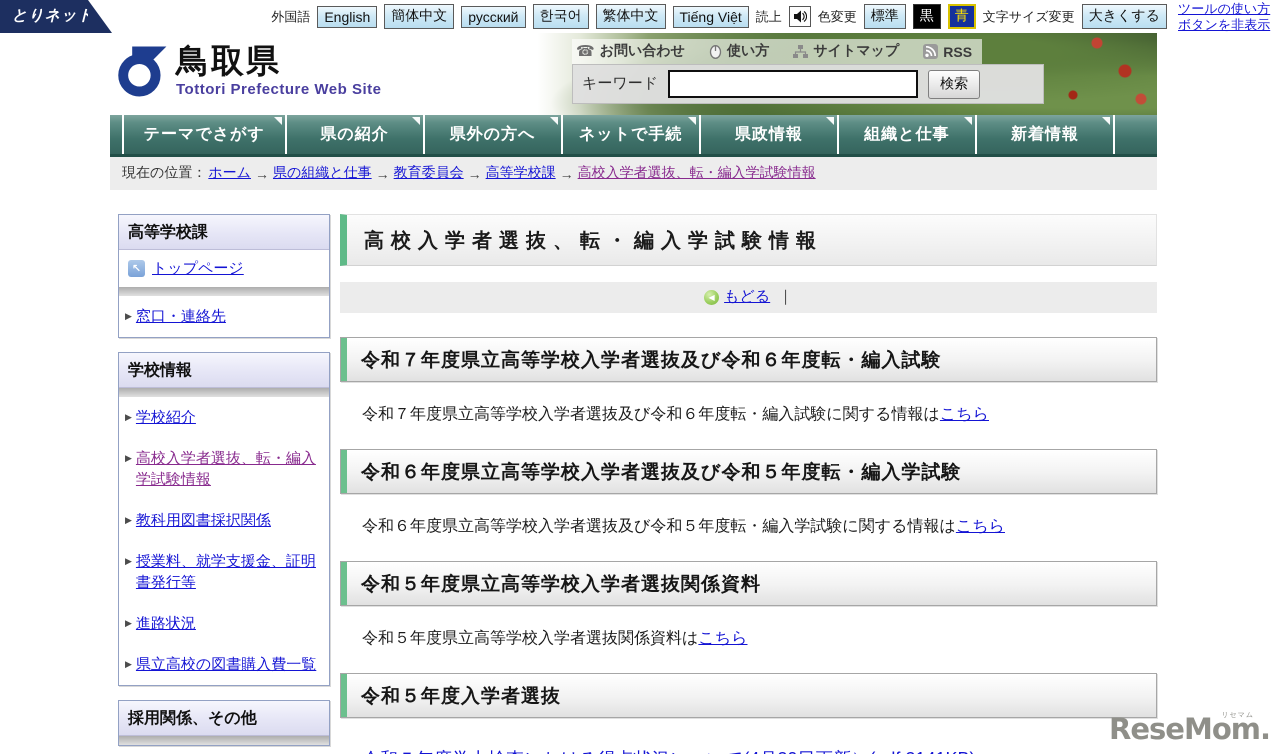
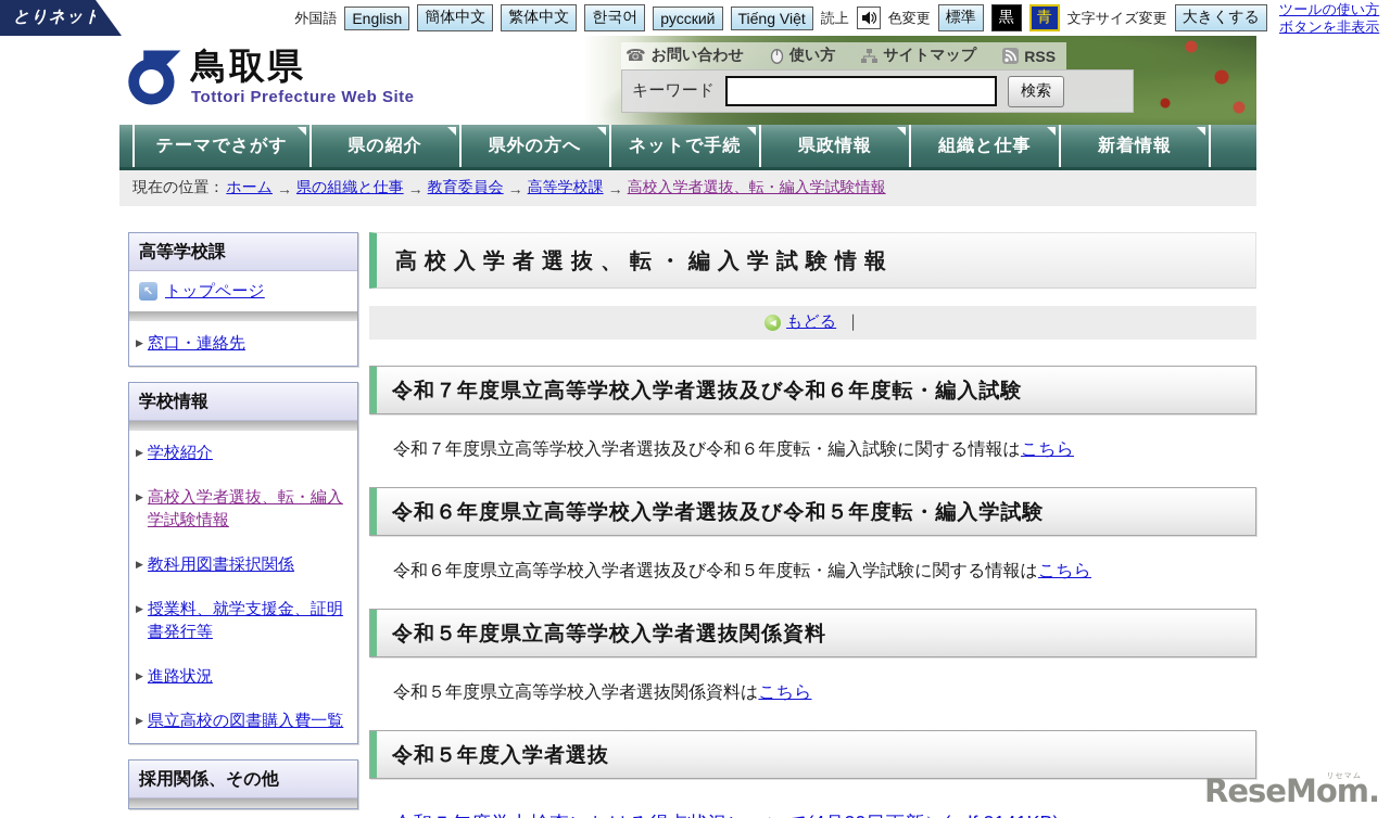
  とりネット
  外国語
  English
  簡体中文
- русский
+ 繁体中文
  한국어
- 繁体中文
+ русский
  Tiếng Việt
  読上
  色変更
  標準
  黒
  青
  文字サイズ変更
  大きくする
  ツールの使い方
  ボタンを非表示
  鳥取県
  Tottori Prefecture Web Site
  ☎
  お問い合わせ
  使い方
  サイトマップ
  RSS
  キーワード
  検索
  テーマでさがす
  県の紹介
  県外の方へ
  ネットで手続
  県政情報
  組織と仕事
  新着情報
  現在の位置：
  ホーム
  →
  県の組織と仕事
  →
  教育委員会
  →
  高等学校課
  →
  高校入学者選抜、転・編入学試験情報
  高等学校課
  ↖
  トップページ
  ▶
  窓口・連絡先
  学校情報
  ▶
  学校紹介
  ▶
  高校入学者選抜、転・編入学試験情報
  ▶
  教科用図書採択関係
  ▶
  授業料、就学支援金、証明書発行等
  ▶
  進路状況
  ▶
  県立高校の図書購入費一覧
  採用関係、その他
  高校入学者選抜、転・編入学試験情報
  ◀
  もどる
  ｜
  令和７年度県立高等学校入学者選抜及び令和６年度転・編入試験
  令和７年度県立高等学校入学者選抜及び令和６年度転・編入試験に関する情報はこちら
  令和６年度県立高等学校入学者選抜及び令和５年度転・編入学試験
  令和６年度県立高等学校入学者選抜及び令和５年度転・編入学試験に関する情報はこちら
  令和５年度県立高等学校入学者選抜関係資料
  令和５年度県立高等学校入学者選抜関係資料はこちら
  令和５年度入学者選抜
  ReseMom.
